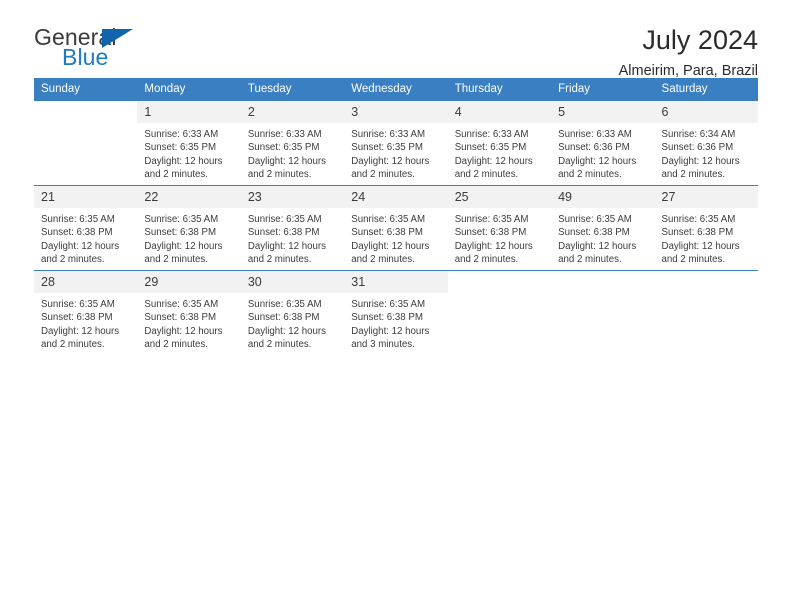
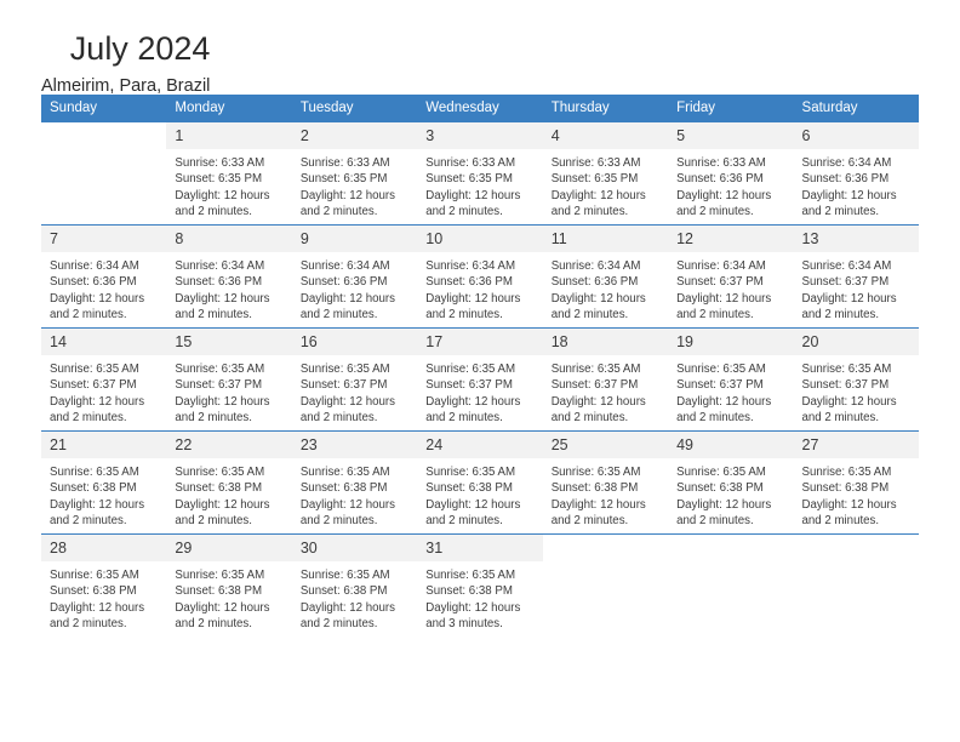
- General
- Blue
  July 2024
  Almeirim, Para, Brazil
  Sunday	Monday	Tuesday	Wednesday	Thursday	Friday	Saturday
  	1Sunrise: 6:33 AMSunset: 6:35 PMDaylight: 12 hoursand 2 minutes.	2Sunrise: 6:33 AMSunset: 6:35 PMDaylight: 12 hoursand 2 minutes.	3Sunrise: 6:33 AMSunset: 6:35 PMDaylight: 12 hoursand 2 minutes.	4Sunrise: 6:33 AMSunset: 6:35 PMDaylight: 12 hoursand 2 minutes.	5Sunrise: 6:33 AMSunset: 6:36 PMDaylight: 12 hoursand 2 minutes.	6Sunrise: 6:34 AMSunset: 6:36 PMDaylight: 12 hoursand 2 minutes.
+ 7Sunrise: 6:34 AMSunset: 6:36 PMDaylight: 12 hoursand 2 minutes.	8Sunrise: 6:34 AMSunset: 6:36 PMDaylight: 12 hoursand 2 minutes.	9Sunrise: 6:34 AMSunset: 6:36 PMDaylight: 12 hoursand 2 minutes.	10Sunrise: 6:34 AMSunset: 6:36 PMDaylight: 12 hoursand 2 minutes.	11Sunrise: 6:34 AMSunset: 6:36 PMDaylight: 12 hoursand 2 minutes.	12Sunrise: 6:34 AMSunset: 6:37 PMDaylight: 12 hoursand 2 minutes.	13Sunrise: 6:34 AMSunset: 6:37 PMDaylight: 12 hoursand 2 minutes.
+ 14Sunrise: 6:35 AMSunset: 6:37 PMDaylight: 12 hoursand 2 minutes.	15Sunrise: 6:35 AMSunset: 6:37 PMDaylight: 12 hoursand 2 minutes.	16Sunrise: 6:35 AMSunset: 6:37 PMDaylight: 12 hoursand 2 minutes.	17Sunrise: 6:35 AMSunset: 6:37 PMDaylight: 12 hoursand 2 minutes.	18Sunrise: 6:35 AMSunset: 6:37 PMDaylight: 12 hoursand 2 minutes.	19Sunrise: 6:35 AMSunset: 6:37 PMDaylight: 12 hoursand 2 minutes.	20Sunrise: 6:35 AMSunset: 6:37 PMDaylight: 12 hoursand 2 minutes.
  21Sunrise: 6:35 AMSunset: 6:38 PMDaylight: 12 hoursand 2 minutes.	22Sunrise: 6:35 AMSunset: 6:38 PMDaylight: 12 hoursand 2 minutes.	23Sunrise: 6:35 AMSunset: 6:38 PMDaylight: 12 hoursand 2 minutes.	24Sunrise: 6:35 AMSunset: 6:38 PMDaylight: 12 hoursand 2 minutes.	25Sunrise: 6:35 AMSunset: 6:38 PMDaylight: 12 hoursand 2 minutes.	49Sunrise: 6:35 AMSunset: 6:38 PMDaylight: 12 hoursand 2 minutes.	27Sunrise: 6:35 AMSunset: 6:38 PMDaylight: 12 hoursand 2 minutes.
  28Sunrise: 6:35 AMSunset: 6:38 PMDaylight: 12 hoursand 2 minutes.	29Sunrise: 6:35 AMSunset: 6:38 PMDaylight: 12 hoursand 2 minutes.	30Sunrise: 6:35 AMSunset: 6:38 PMDaylight: 12 hoursand 2 minutes.	31Sunrise: 6:35 AMSunset: 6:38 PMDaylight: 12 hoursand 3 minutes.
